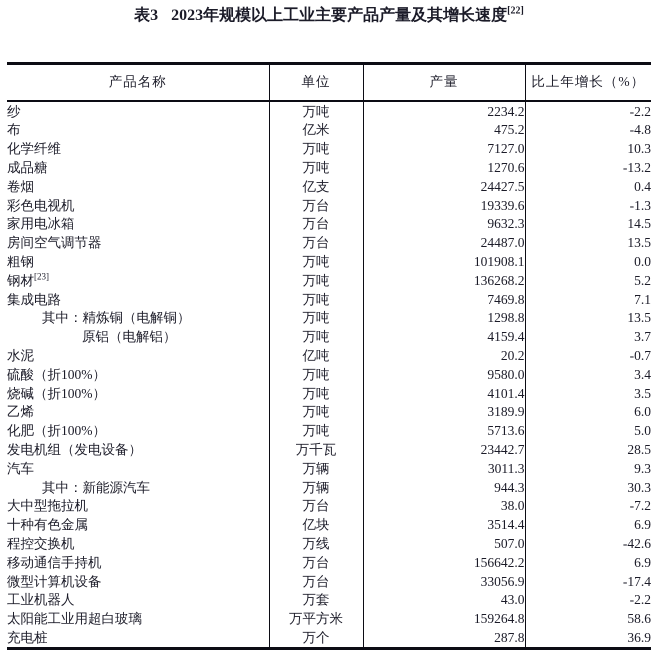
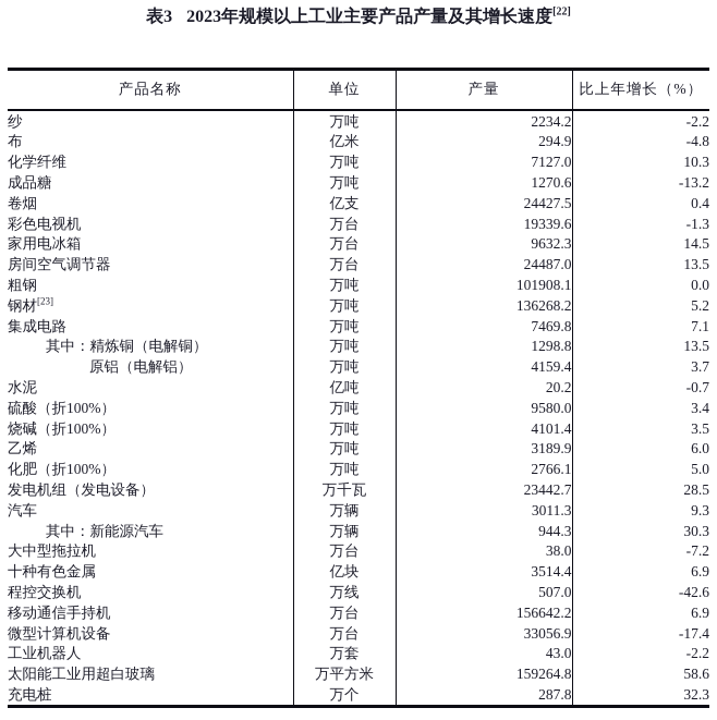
  表3 2023年规模以上工业主要产品产量及其增长速度[22]
  产品名称	单位	产量	比上年增长（%）
  纱	万吨	2234.2	-2.2
- 布	亿米	475.2	-4.8
+ 布	亿米	294.9	-4.8
  化学纤维	万吨	7127.0	10.3
  成品糖	万吨	1270.6	-13.2
  卷烟	亿支	24427.5	0.4
  彩色电视机	万台	19339.6	-1.3
  家用电冰箱	万台	9632.3	14.5
  房间空气调节器	万台	24487.0	13.5
  粗钢	万吨	101908.1	0.0
  钢材[23]	万吨	136268.2	5.2
  集成电路	万吨	7469.8	7.1
  其中：精炼铜（电解铜）	万吨	1298.8	13.5
  原铝（电解铝）	万吨	4159.4	3.7
  水泥	亿吨	20.2	-0.7
  硫酸（折100%）	万吨	9580.0	3.4
  烧碱（折100%）	万吨	4101.4	3.5
  乙烯	万吨	3189.9	6.0
- 化肥（折100%）	万吨	5713.6	5.0
+ 化肥（折100%）	万吨	2766.1	5.0
  发电机组（发电设备）	万千瓦	23442.7	28.5
  汽车	万辆	3011.3	9.3
  其中：新能源汽车	万辆	944.3	30.3
  大中型拖拉机	万台	38.0	-7.2
  十种有色金属	亿块	3514.4	6.9
  程控交换机	万线	507.0	-42.6
  移动通信手持机	万台	156642.2	6.9
  微型计算机设备	万台	33056.9	-17.4
  工业机器人	万套	43.0	-2.2
  太阳能工业用超白玻璃	万平方米	159264.8	58.6
- 充电桩	万个	287.8	36.9
+ 充电桩	万个	287.8	32.3
